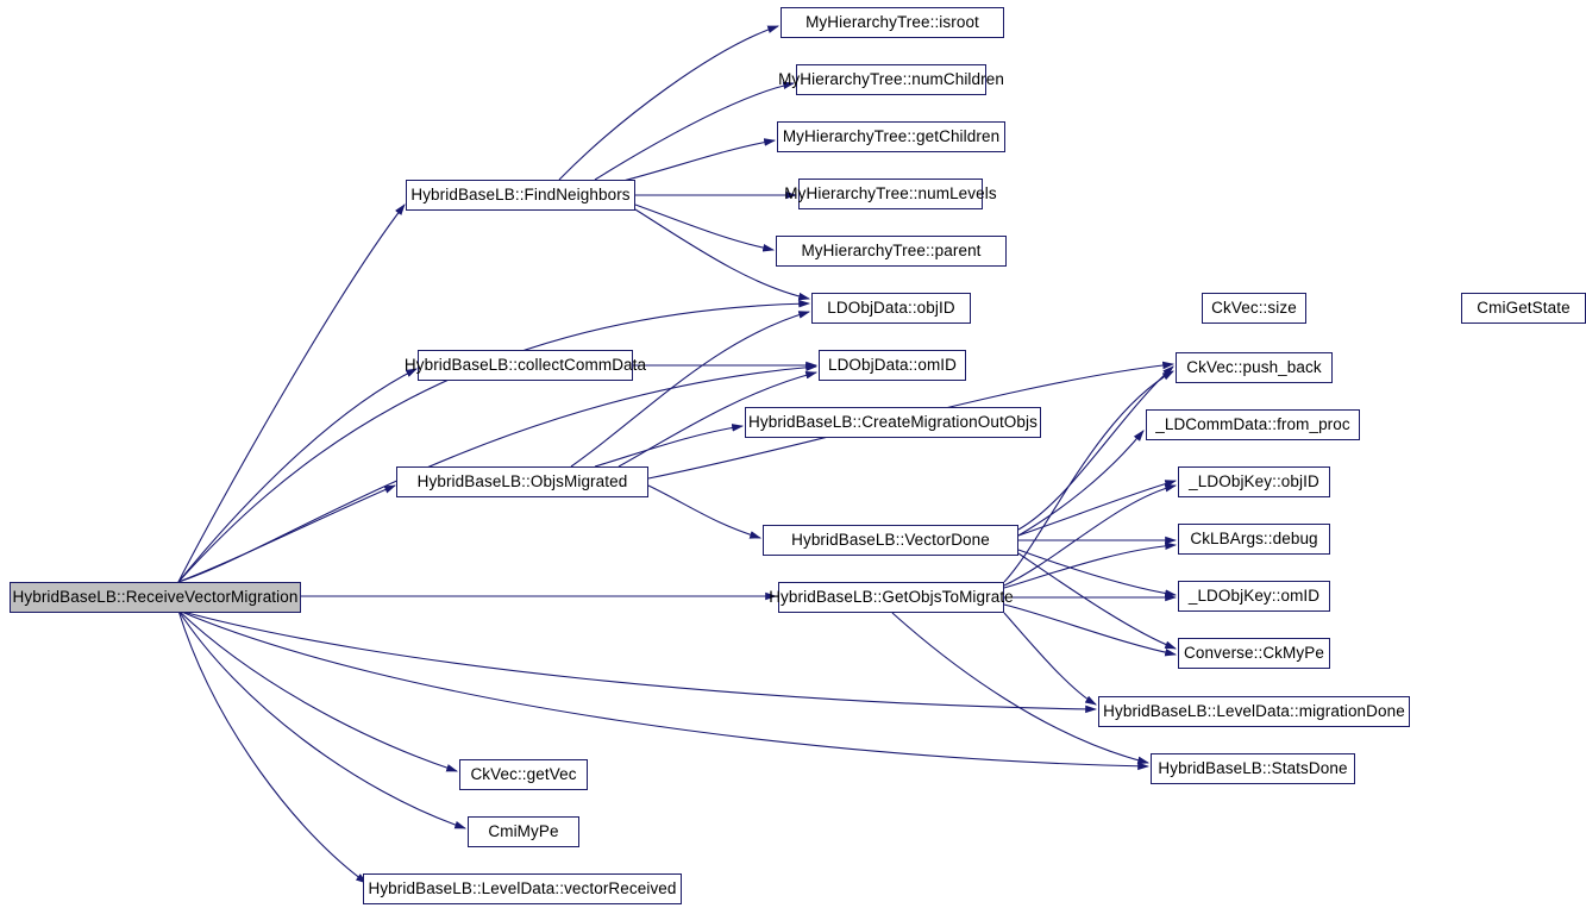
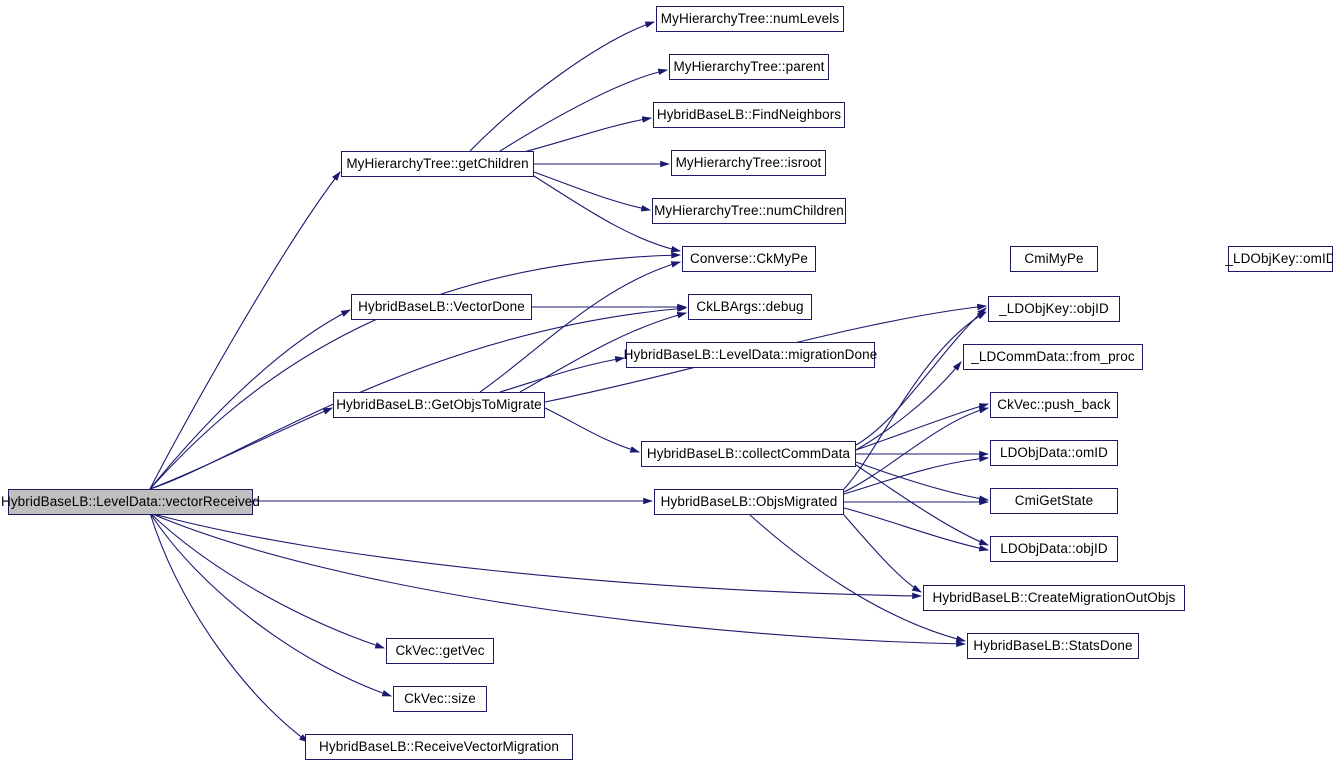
- HybridBaseLB::ReceiveVectorMigration
+ HybridBaseLB::LevelData::vectorReceived
- HybridBaseLB::FindNeighbors
+ MyHierarchyTree::getChildren
- MyHierarchyTree::isroot
+ MyHierarchyTree::numLevels
- MyHierarchyTree::numChildren
+ MyHierarchyTree::parent
- MyHierarchyTree::getChildren
+ HybridBaseLB::FindNeighbors
- MyHierarchyTree::numLevels
+ MyHierarchyTree::isroot
- MyHierarchyTree::parent
+ MyHierarchyTree::numChildren
- LDObjData::objID
+ Converse::CkMyPe
- CkVec::size
+ CmiMyPe
- CmiGetState
+ _LDObjKey::omID
- HybridBaseLB::collectCommData
+ HybridBaseLB::VectorDone
- LDObjData::omID
+ CkLBArgs::debug
- HybridBaseLB::CreateMigrationOutObjs
+ HybridBaseLB::LevelData::migrationDone
- HybridBaseLB::ObjsMigrated
+ HybridBaseLB::GetObjsToMigrate
- HybridBaseLB::VectorDone
+ HybridBaseLB::collectCommData
- HybridBaseLB::GetObjsToMigrate
+ HybridBaseLB::ObjsMigrated
- CkVec::push_back
+ _LDObjKey::objID
  _LDCommData::from_proc
- _LDObjKey::objID
+ CkVec::push_back
- CkLBArgs::debug
+ LDObjData::omID
- _LDObjKey::omID
+ CmiGetState
- Converse::CkMyPe
+ LDObjData::objID
- HybridBaseLB::LevelData::migrationDone
+ HybridBaseLB::CreateMigrationOutObjs
  HybridBaseLB::StatsDone
  CkVec::getVec
- CmiMyPe
+ CkVec::size
- HybridBaseLB::LevelData::vectorReceived
+ HybridBaseLB::ReceiveVectorMigration
